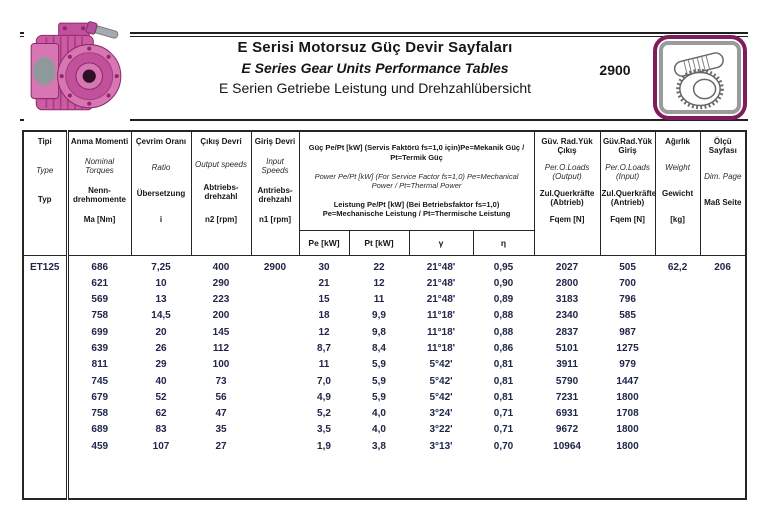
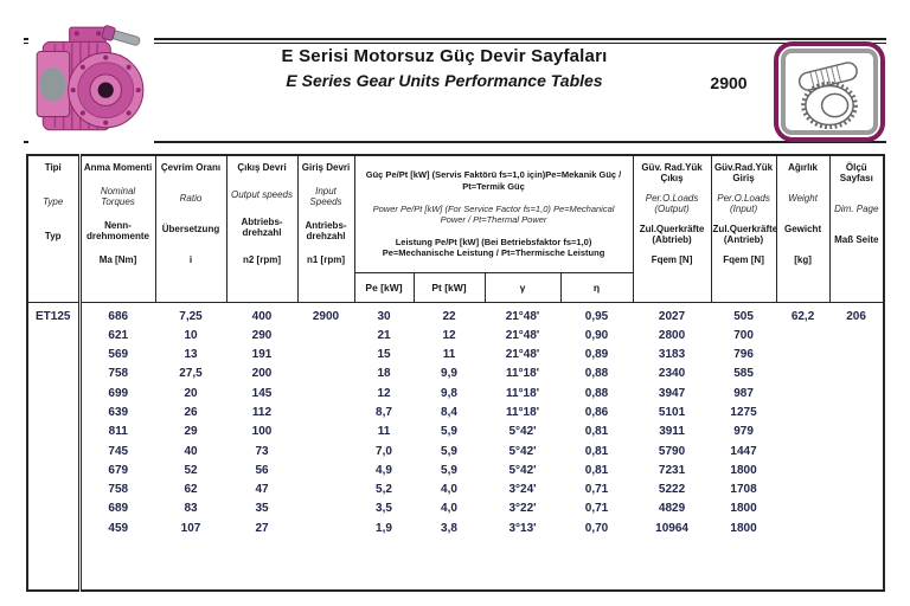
  E Serisi Motorsuz Güç Devir Sayfaları
  E Series Gear Units Performance Tables
- E Serien Getriebe Leistung und Drehzahlübersicht
  2900
  Tipi Type Typ	Anma Momenti Nominal Torques Nenn-drehmomente Ma [Nm]	Çevrim Oranı Ratio Übersetzung i	Çıkış Devri Output speeds Abtriebs-drehzahl n2 [rpm]	Giriş Devri Input Speeds Antriebs-drehzahl n1 [rpm]	Güç Pe/Pt [kW] (Servis Faktörü fs=1,0 için)Pe=Mekanik Güç / Pt=Termik Güç Power Pe/Pt [kW] (For Service Factor fs=1,0) Pe=Mechanical Power / Pt=Thermal Power Leistung Pe/Pt [kW] (Bei Betriebsfaktor fs=1,0) Pe=Mechanische Leistung / Pt=Thermische Leistung	Güv. Rad.Yük Çıkış Per.O.Loads (Output) Zul.Querkräfte (Abtrieb) Fqem [N]	Güv.Rad.Yük Giriş Per.O.Loads (Input) Zul.Querkräfte (Antrieb) Fqem [N]	Ağırlık Weight Gewicht [kg]	Ölçü Sayfası Dim. Page Maß Seite
  Pe [kW]	Pt [kW]	γ	η
  ET125	686	7,25	400	2900	30	22	21°48'	0,95	2027	505	62,2	206
  	621	10	290		21	12	21°48'	0,90	2800	700
- 	569	13	223		15	11	21°48'	0,89	3183	796
+ 	569	13	191		15	11	21°48'	0,89	3183	796
- 	758	14,5	200		18	9,9	11°18'	0,88	2340	585
+ 	758	27,5	200		18	9,9	11°18'	0,88	2340	585
- 	699	20	145		12	9,8	11°18'	0,88	2837	987
+ 	699	20	145		12	9,8	11°18'	0,88	3947	987
  	639	26	112		8,7	8,4	11°18'	0,86	5101	1275
  	811	29	100		11	5,9	5°42'	0,81	3911	979
  	745	40	73		7,0	5,9	5°42'	0,81	5790	1447
  	679	52	56		4,9	5,9	5°42'	0,81	7231	1800
- 	758	62	47		5,2	4,0	3°24'	0,71	6931	1708
+ 	758	62	47		5,2	4,0	3°24'	0,71	5222	1708
- 	689	83	35		3,5	4,0	3°22'	0,71	9672	1800
+ 	689	83	35		3,5	4,0	3°22'	0,71	4829	1800
  	459	107	27		1,9	3,8	3°13'	0,70	10964	1800
